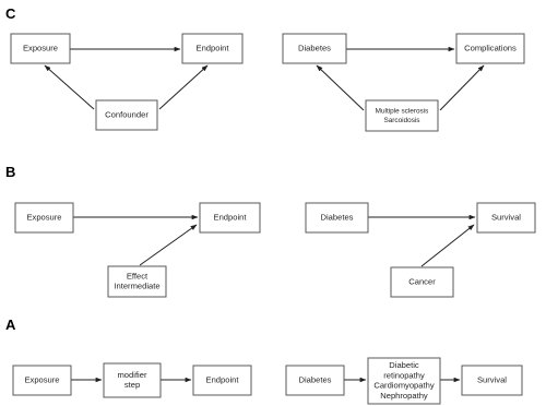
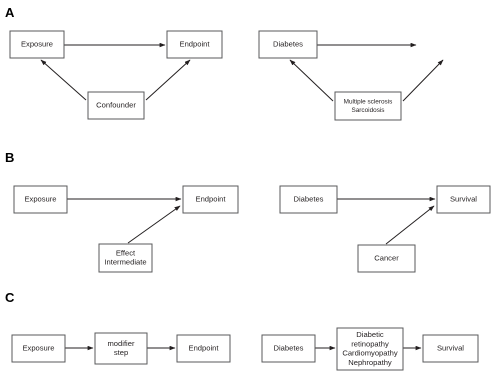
- C
+ A
  Exposure
  Endpoint
  Confounder
  Diabetes
- Complications
  B
  Exposure
  Endpoint
  Effect
  Intermediate
  Diabetes
  Survival
  Cancer
- A
+ C
  Exposure
  modifier
  step
  Endpoint
  Diabetes
  Diabetic
  retinopathy
  Cardiomyopathy
  Nephropathy
  Survival
